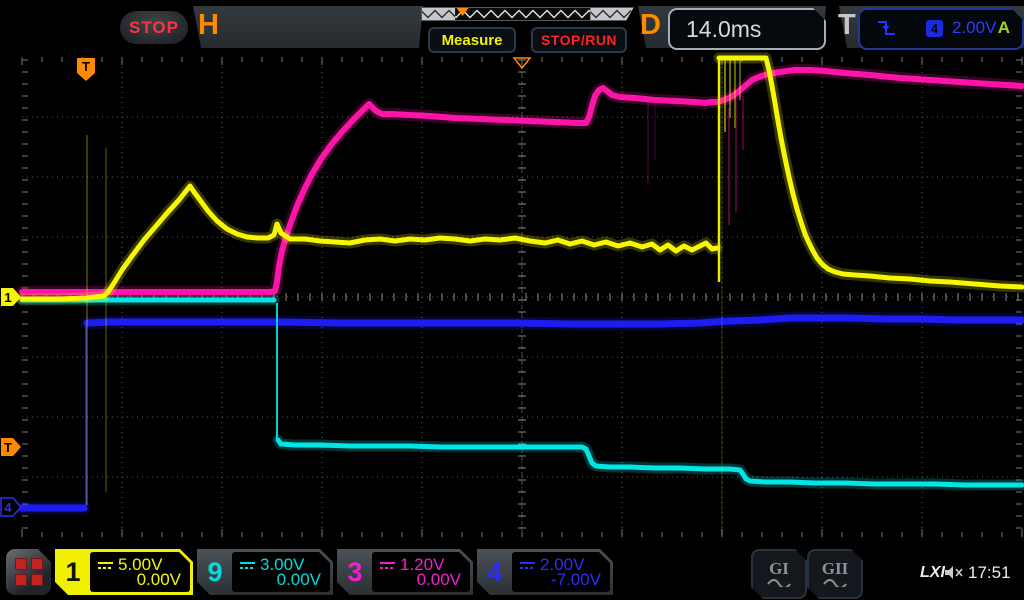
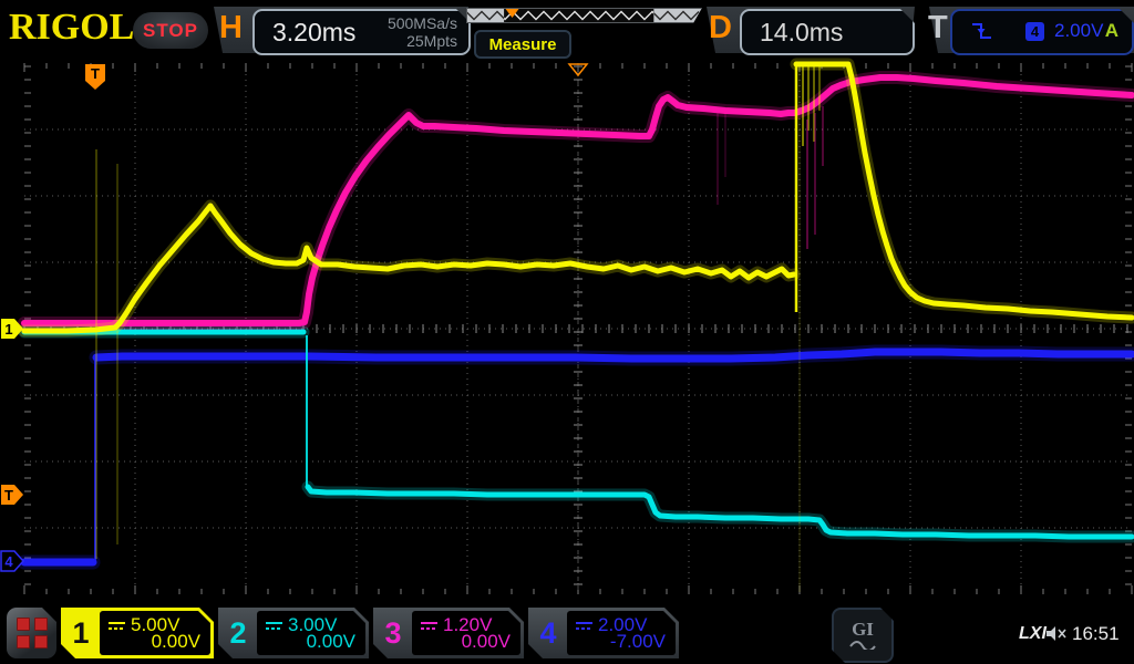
+ RIGOL
  STOP
  H
+ 3.20ms
+ 500MSa/s
+ 25Mpts
  Measure
- STOP/RUN
  D
  14.0ms
  T
  4
  2.00V
  A
  1
  T
  4
  T
  1
  5.00V
  0.00V
- 9
+ 2
  3.00V
  0.00V
  3
  1.20V
  0.00V
  4
  2.00V
  -7.00V
  GI
- GII
  LXI
- 17:51
+ 16:51
